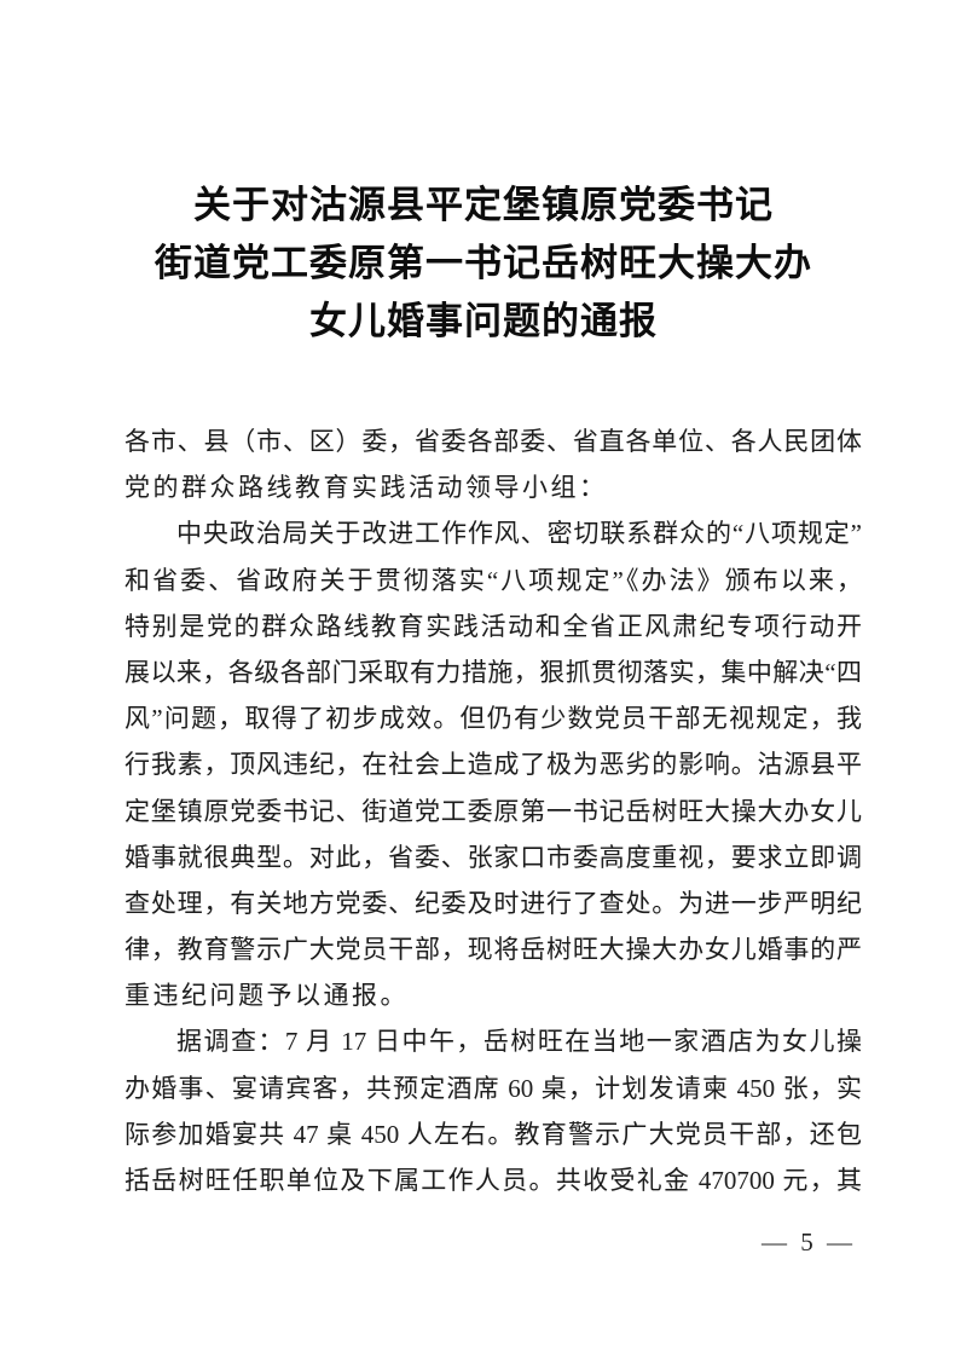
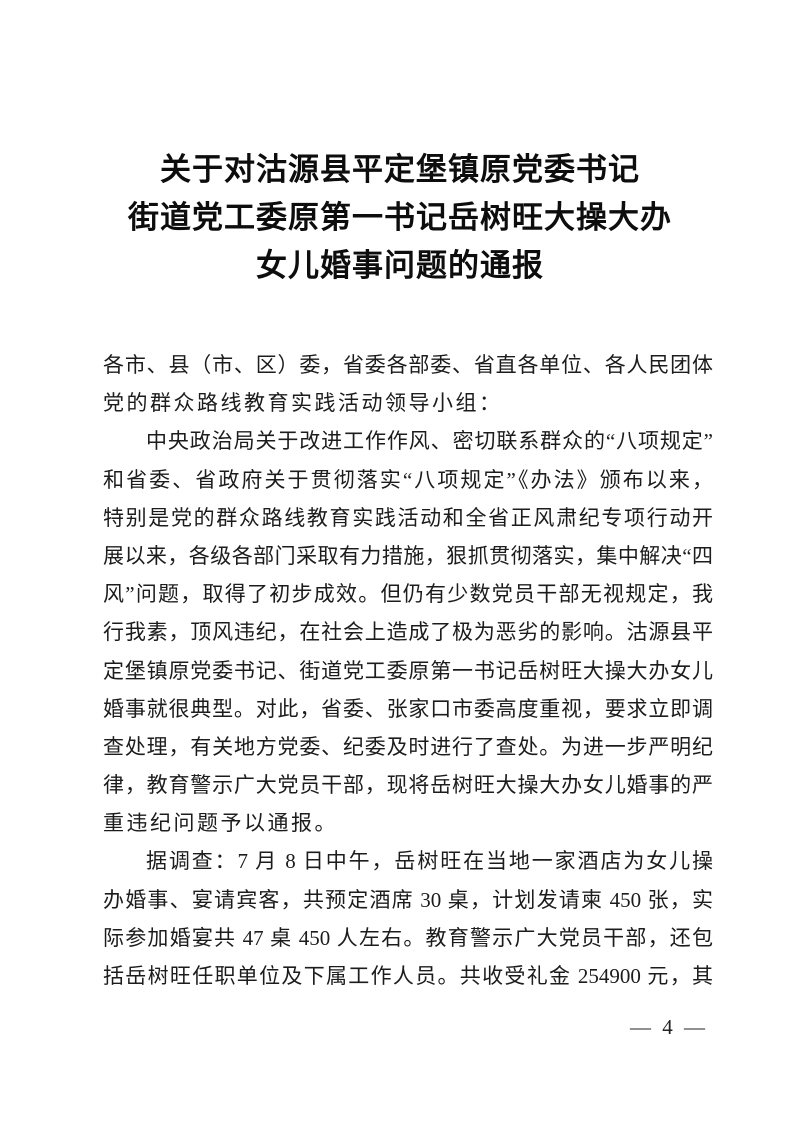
  关于对沽源县平定堡镇原党委书记
  街道党工委原第一书记岳树旺大操大办
  女儿婚事问题的通报
  各市、县（市、区）委，省委各部委、省直各单位、各人民团体
  党的群众路线教育实践活动领导小组：
  中央政治局关于改进工作作风、密切联系群众的“八项规定”
  和省委、省政府关于贯彻落实“八项规定”《办法》颁布以来，
  特别是党的群众路线教育实践活动和全省正风肃纪专项行动开
  展以来，各级各部门采取有力措施，狠抓贯彻落实，集中解决“四
  风”问题，取得了初步成效。但仍有少数党员干部无视规定，我
  行我素，顶风违纪，在社会上造成了极为恶劣的影响。沽源县平
  定堡镇原党委书记、街道党工委原第一书记岳树旺大操大办女儿
  婚事就很典型。对此，省委、张家口市委高度重视，要求立即调
  查处理，有关地方党委、纪委及时进行了查处。为进一步严明纪
  律，教育警示广大党员干部，现将岳树旺大操大办女儿婚事的严
  重违纪问题予以通报。
- 据调查：7 月 17 日中午，岳树旺在当地一家酒店为女儿操
+ 据调查：7 月 8 日中午，岳树旺在当地一家酒店为女儿操
- 办婚事、宴请宾客，共预定酒席 60 桌，计划发请柬 450 张，实
+ 办婚事、宴请宾客，共预定酒席 30 桌，计划发请柬 450 张，实
  际参加婚宴共 47 桌 450 人左右。教育警示广大党员干部，还包
- 括岳树旺任职单位及下属工作人员。共收受礼金 470700 元，其
+ 括岳树旺任职单位及下属工作人员。共收受礼金 254900 元，其
- — 5 —
+ — 4 —
